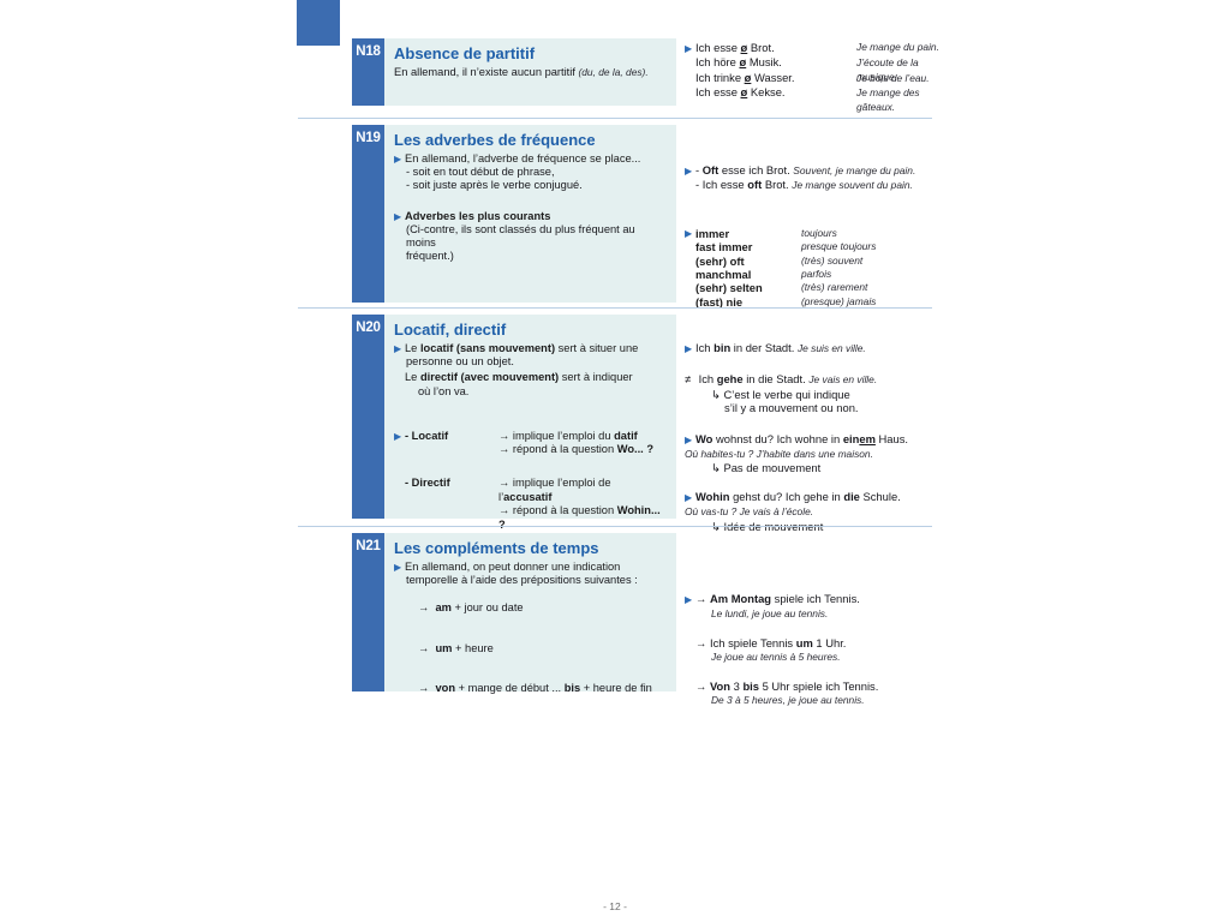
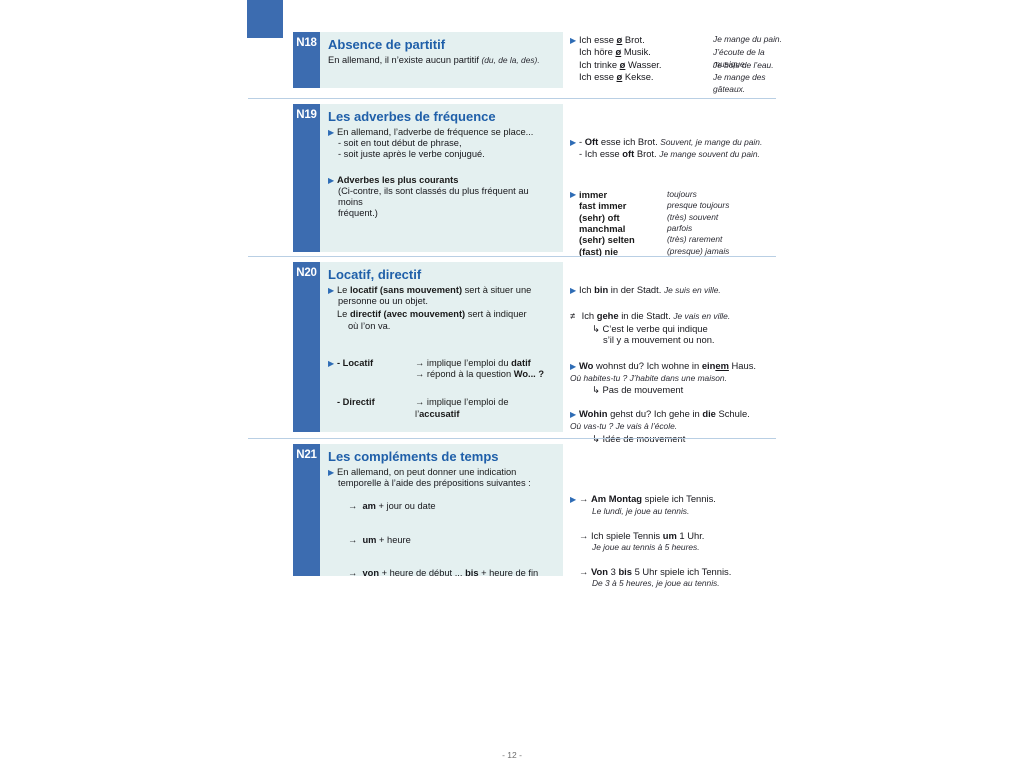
  N18
  Absence de partitif
  En allemand, il n’existe aucun partitif (du, de la, des).
  ▶ Ich esse ø Brot.
  Je mange du pain.
  Ich höre ø Musik.
  J’écoute de la musique.
  Ich trinke ø Wasser.
  Je bois de l’eau.
  Ich esse ø Kekse.
  Je mange des gâteaux.
  N19
  Les adverbes de fréquence
  ▶
  En allemand, l’adverbe de fréquence se place...
  - soit en tout début de phrase,
  - soit juste après le verbe conjugué.
  ▶
  Adverbes les plus courants
  (Ci-contre, ils sont classés du plus fréquent au moins
  fréquent.)
  ▶ - Oft esse ich Brot. Souvent, je mange du pain.
  - Ich esse oft Brot. Je mange souvent du pain.
  ▶
  immer
  toujours
  fast immer
  presque toujours
  (sehr) oft
  (très) souvent
  manchmal
  parfois
  (sehr) selten
  (très) rarement
  (fast) nie
  (presque) jamais
  N20
  Locatif, directif
  ▶
  Le locatif (sans mouvement) sert à situer une
  personne ou un objet.
  Le directif (avec mouvement) sert à indiquer
  où l’on va.
  ▶
  - Locatif
  → implique l’emploi du datif
  → répond à la question Wo... ?
  - Directif
  → implique l’emploi de l’accusatif
- → répond à la question Wohin... ?
  ▶ Ich bin in der Stadt. Je suis en ville.
  ≠ Ich gehe in die Stadt. Je vais en ville.
  ↳ C’est le verbe qui indique
  s’il y a mouvement ou non.
  ▶ Wo wohnst du? Ich wohne in einem Haus.
  Où habites-tu ? J’habite dans une maison.
  ↳ Pas de mouvement
  ▶ Wohin gehst du? Ich gehe in die Schule.
  Où vas-tu ? Je vais à l’école.
  N21
  Les compléments de temps
  ▶
  En allemand, on peut donner une indication
  temporelle à l’aide des prépositions suivantes :
  → am + jour ou date
  → um + heure
- → von + mange de début ... bis + heure de fin
+ → von + heure de début ... bis + heure de fin
  ▶ → Am Montag spiele ich Tennis.
  Le lundi, je joue au tennis.
  → Ich spiele Tennis um 1 Uhr.
  Je joue au tennis à 5 heures.
  → Von 3 bis 5 Uhr spiele ich Tennis.
  De 3 à 5 heures, je joue au tennis.
  - 12 -
